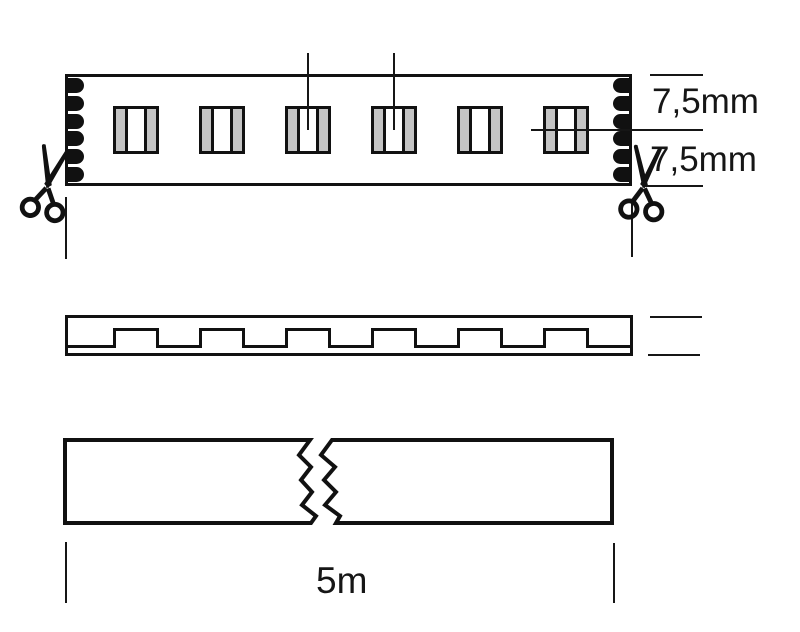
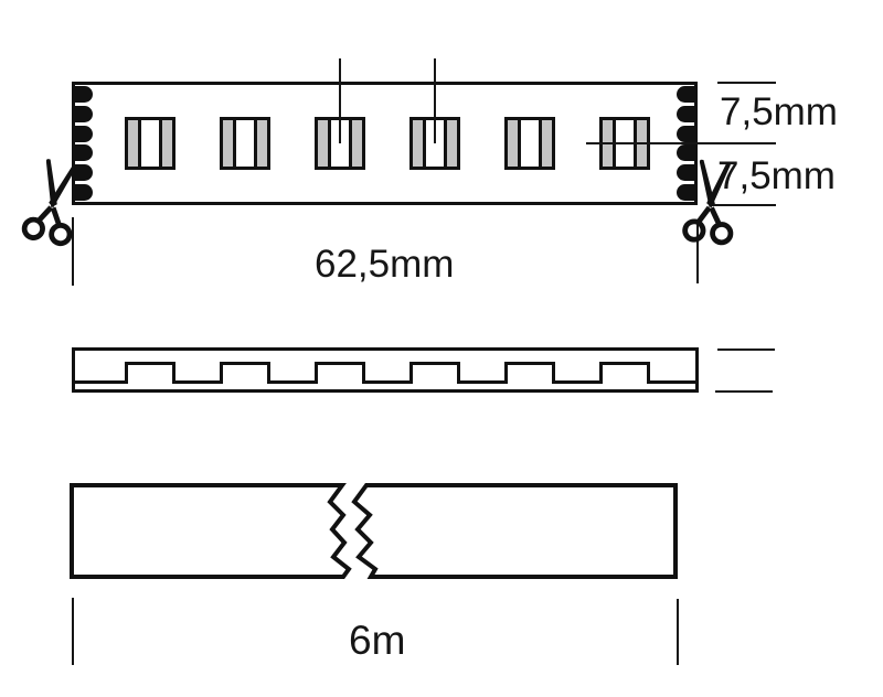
  7,5mm
  7,5mm
+ 62,5mm
- 5m
+ 6m
